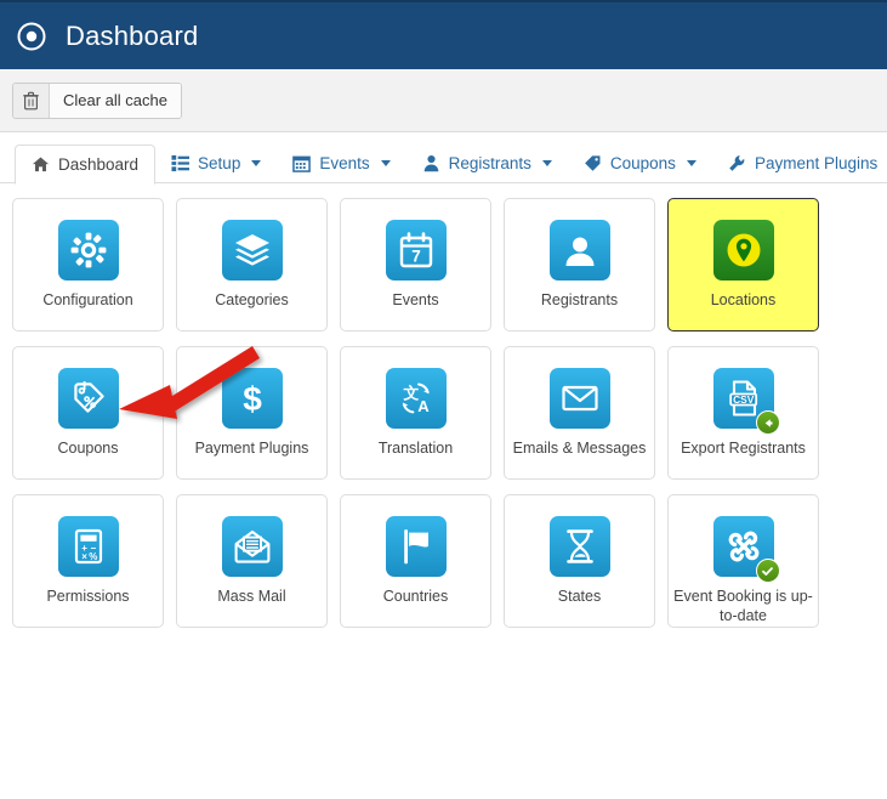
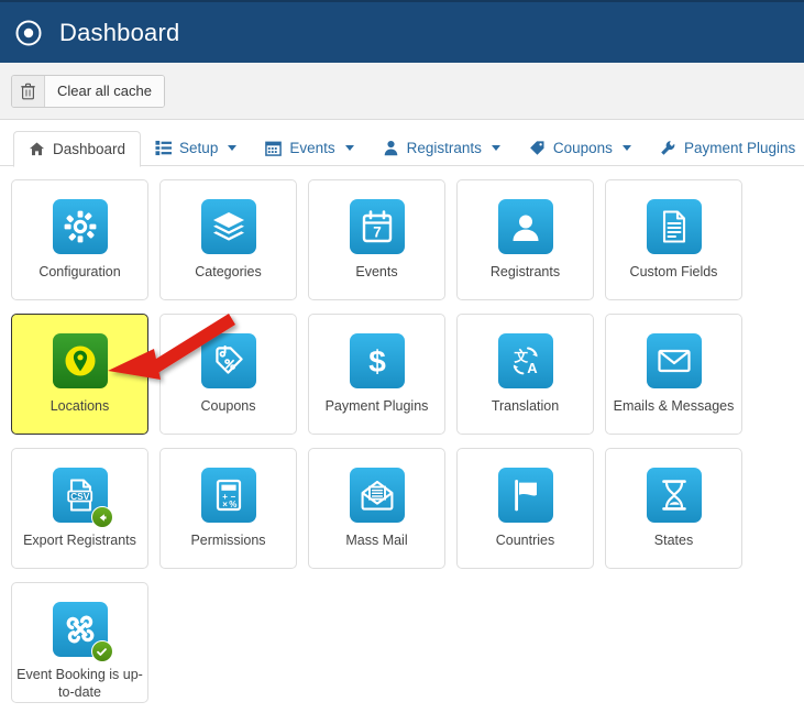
  Dashboard
  Clear all cache
  Dashboard
  Setup
  Events
  Registrants
  Coupons
  Payment Plugins
  Configuration
  Categories
  7
  Events
  Registrants
+ Custom Fields
  Locations
  Coupons
  $
  Payment Plugins
  文
  A
  Translation
  Emails & Messages
  CSV
  Export Registrants
  +
  −
  ×
  %
  Permissions
  Mass Mail
  Countries
  States
  Event Booking is up-to-date
